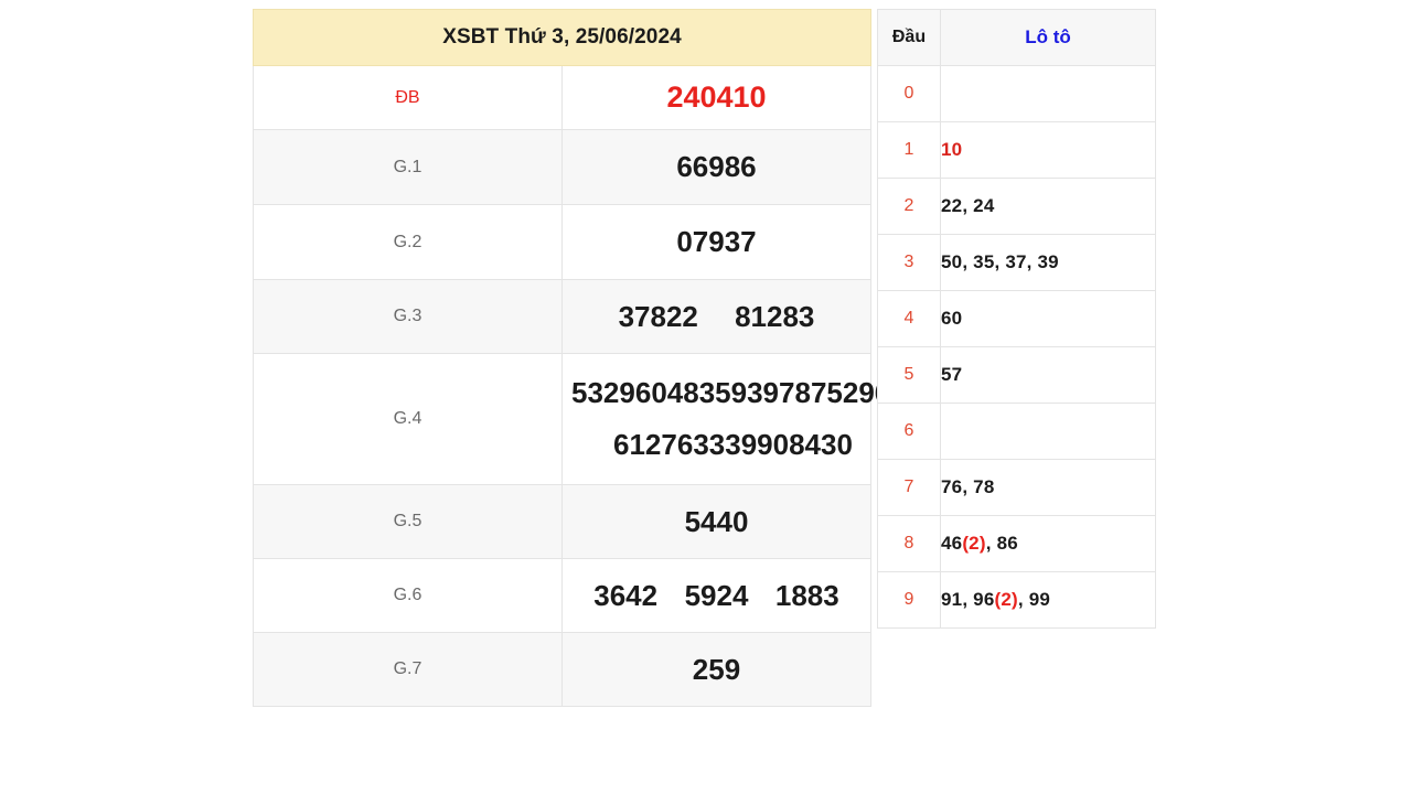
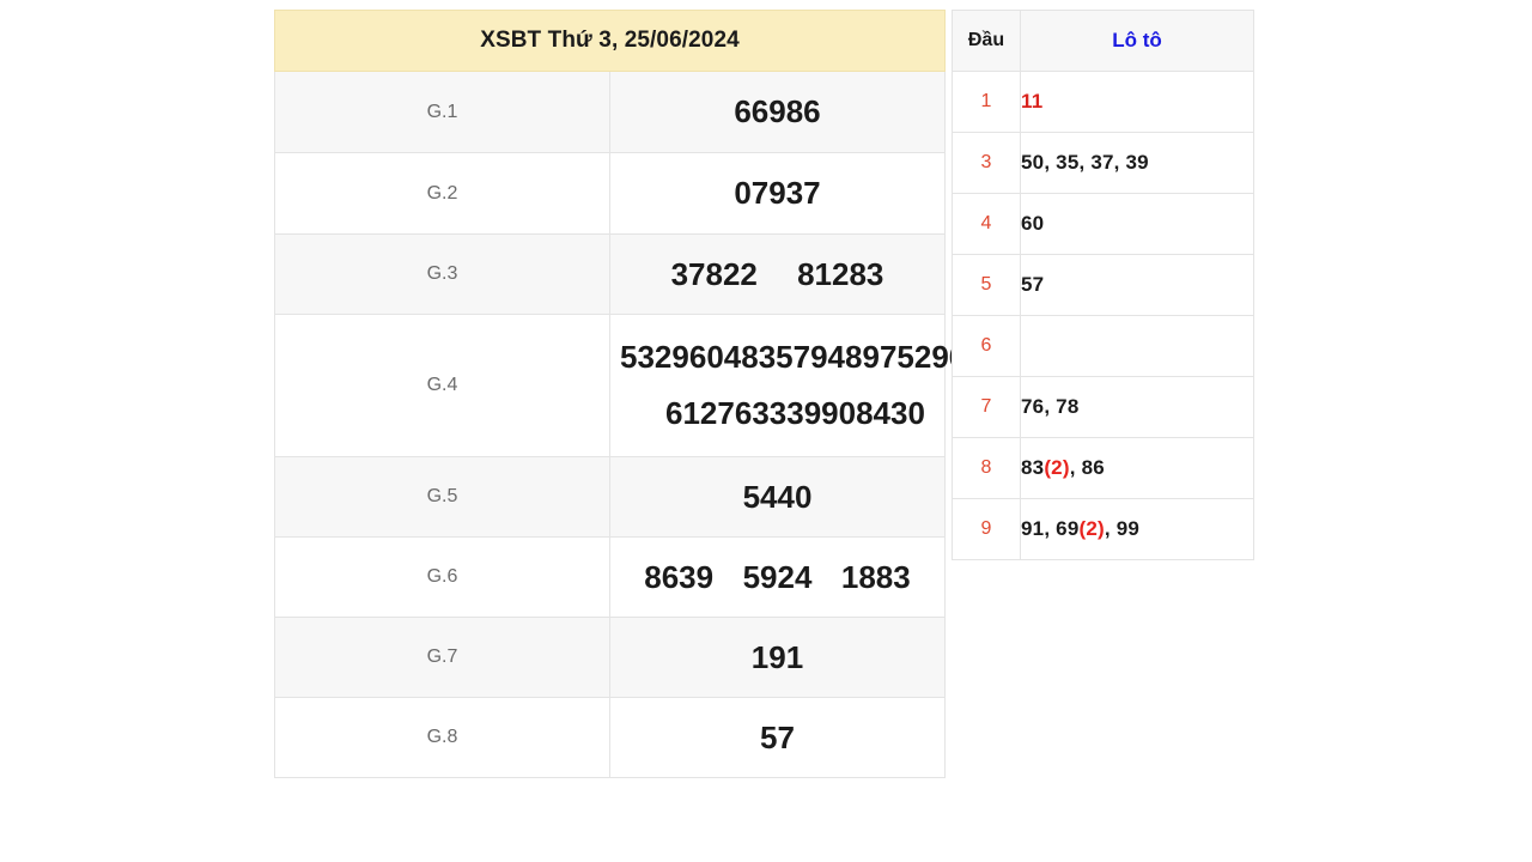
  XSBT Thứ 3, 25/06/2024
- ĐB	240410
  G.1	66986
  G.2	07937
  G.3	37822 81283
- G.4	5329604835939787529612763339908430
+ G.4	5329604835794897529612763339908430
  G.5	5440
- G.6	3642 5924 1883
+ G.6	8639 5924 1883
- G.7	259
+ G.7	191
+ G.8	57
  Đầu	Lô tô
- 0
- 1	10
+ 1	11
- 2	22, 24
  3	50, 35, 37, 39
  4	60
  5	57
  6
  7	76, 78
- 8	46(2), 86
+ 8	83(2), 86
- 9	91, 96(2), 99
+ 9	91, 69(2), 99
